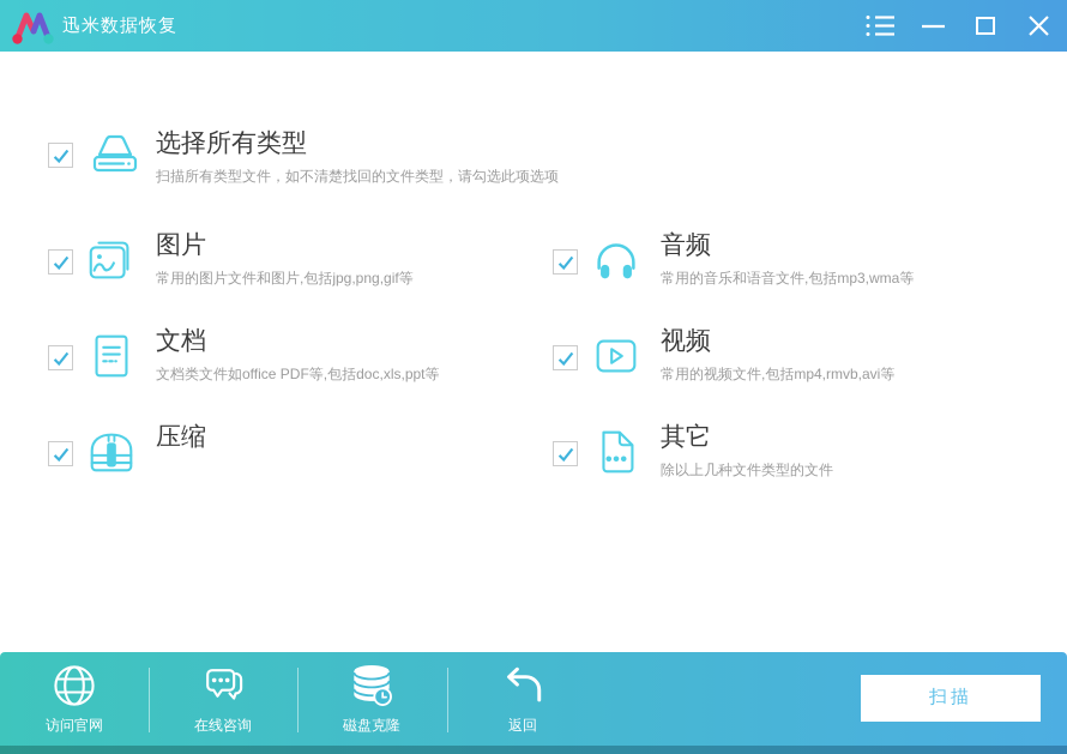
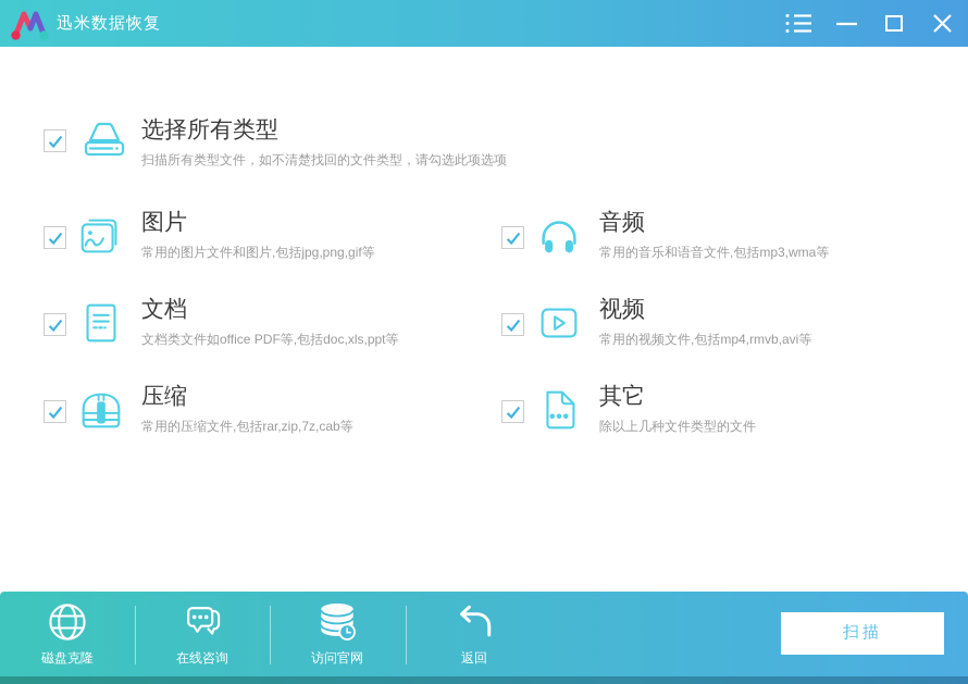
  迅米数据恢复
  选择所有类型
  扫描所有类型文件，如不清楚找回的文件类型，请勾选此项选项
  图片
  常用的图片文件和图片,包括jpg,png,gif等
  音频
  常用的音乐和语音文件,包括mp3,wma等
  文档
  文档类文件如office PDF等,包括doc,xls,ppt等
  视频
  常用的视频文件,包括mp4,rmvb,avi等
  压缩
+ 常用的压缩文件,包括rar,zip,7z,cab等
  其它
  除以上几种文件类型的文件
- 访问官网
+ 磁盘克隆
  在线咨询
- 磁盘克隆
+ 访问官网
  返回
  扫描
